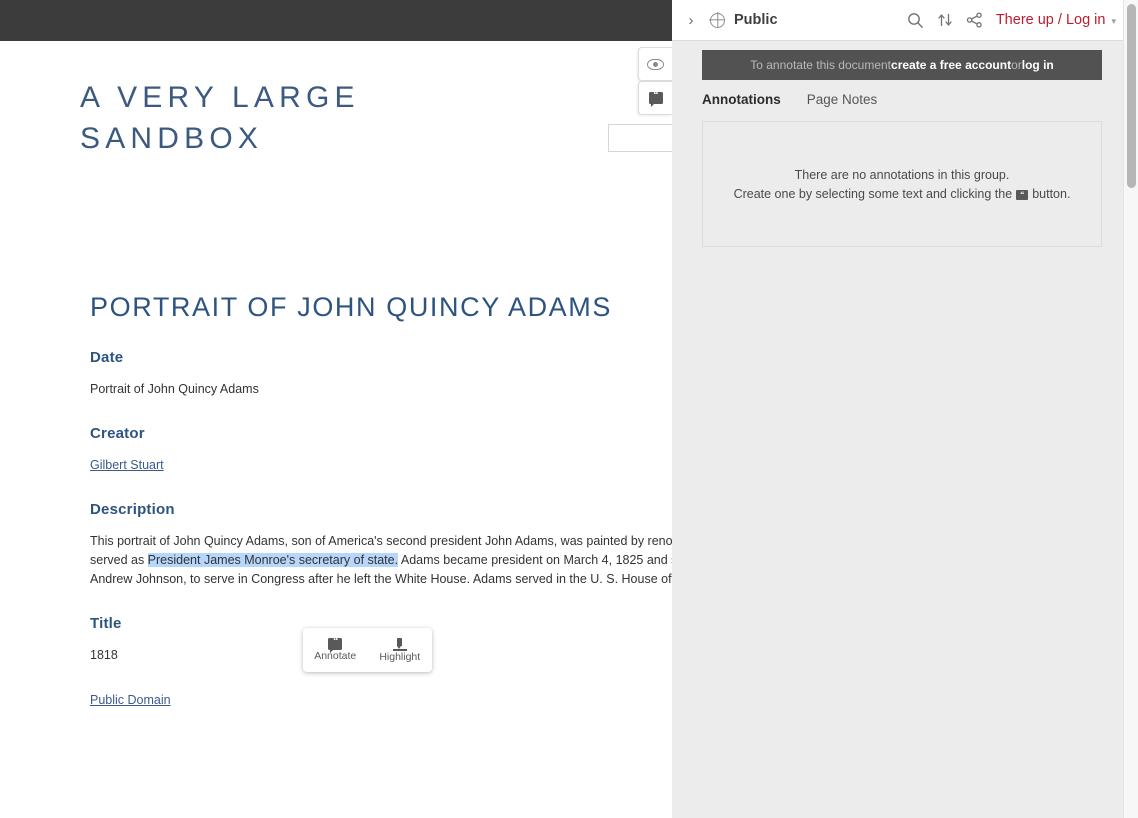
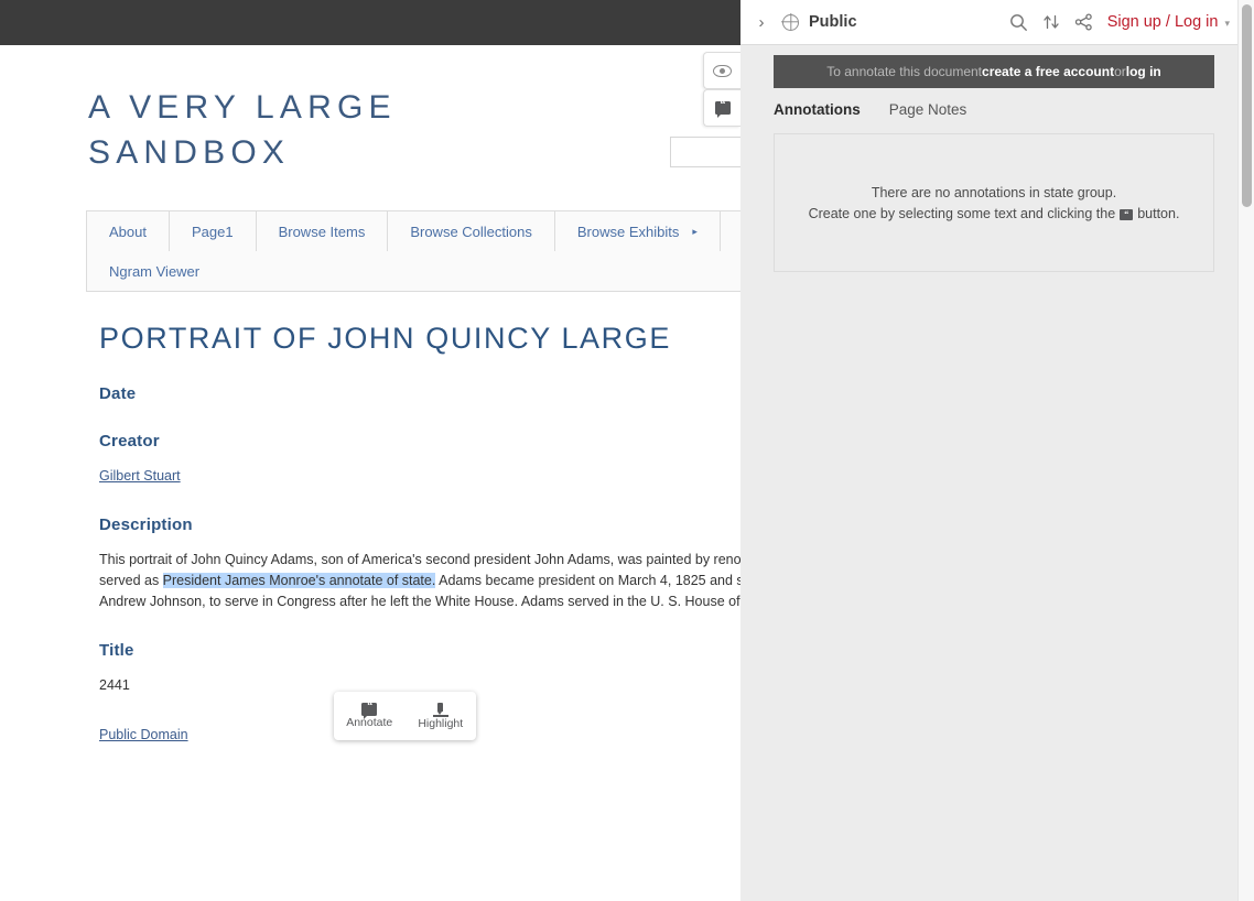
  A VERY LARGE SANDBOX
+ About
+ Page1
+ Browse Items
+ Browse Collections
+ Browse Exhibits
+ ▸
+ Ngram Viewer
- PORTRAIT OF JOHN QUINCY ADAMS
+ PORTRAIT OF JOHN QUINCY LARGE
  Date
- Portrait of John Quincy Adams
  Creator
  Gilbert Stuart
  Description
- This portrait of John Quincy Adams, son of America's second president John Adams, was painted by reno served as President James Monroe's secretary of state. Adams became president on March 4, 1825 and Andrew Johnson, to serve in Congress after he left the White House. Adams served in the U. S. House of
+ This portrait of John Quincy Adams, son of America's second president John Adams, was painted by reno served as President James Monroe's annotate of state. Adams became president on March 4, 1825 and Andrew Johnson, to serve in Congress after he left the White House. Adams served in the U. S. House of
  Title
- 1818
+ 2441
  Public Domain
  “
  Annotate
  Highlight
  “
  ›
  Public
- There up / Log in ▾
+ Sign up / Log in ▾
  To annotate this document
  create a free account
  or
  log in
  Annotations
  Page Notes
- There are no annotations in this group.
+ There are no annotations in state group.
  Create one by selecting some text and clicking the
  “
  button.
